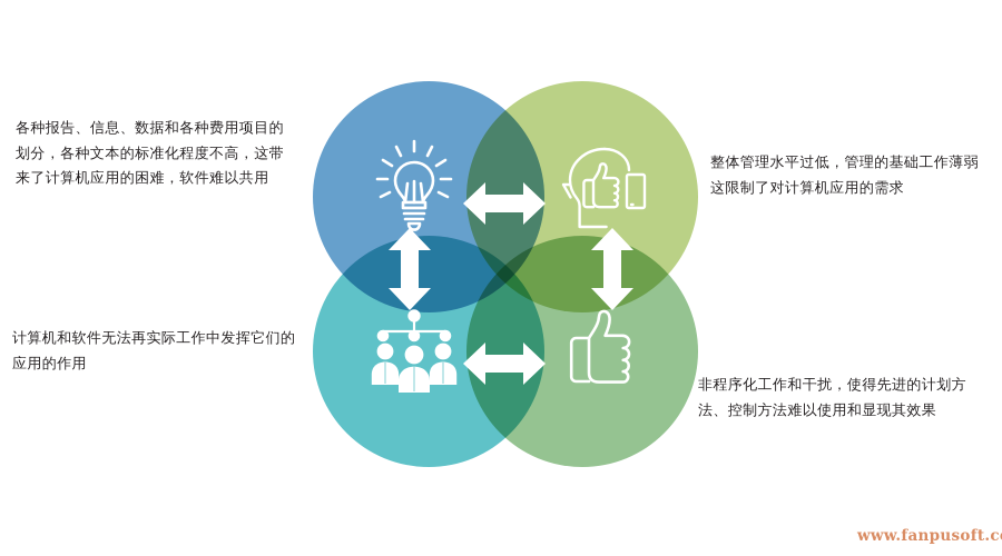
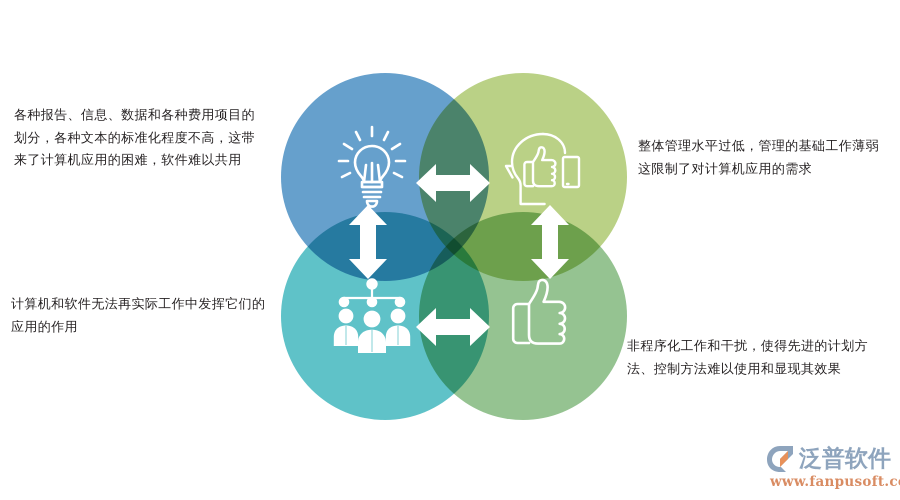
  各种报告、信息、数据和各种费用项目的
  划分，各种文本的标准化程度不高，这带
  来了计算机应用的困难，软件难以共用
  整体管理水平过低，管理的基础工作薄弱
  这限制了对计算机应用的需求
  计算机和软件无法再实际工作中发挥它们的
  应用的作用
  非程序化工作和干扰，使得先进的计划方
  法、控制方法难以使用和显现其效果
+ 泛普软件
  www.fanpusoft.c
